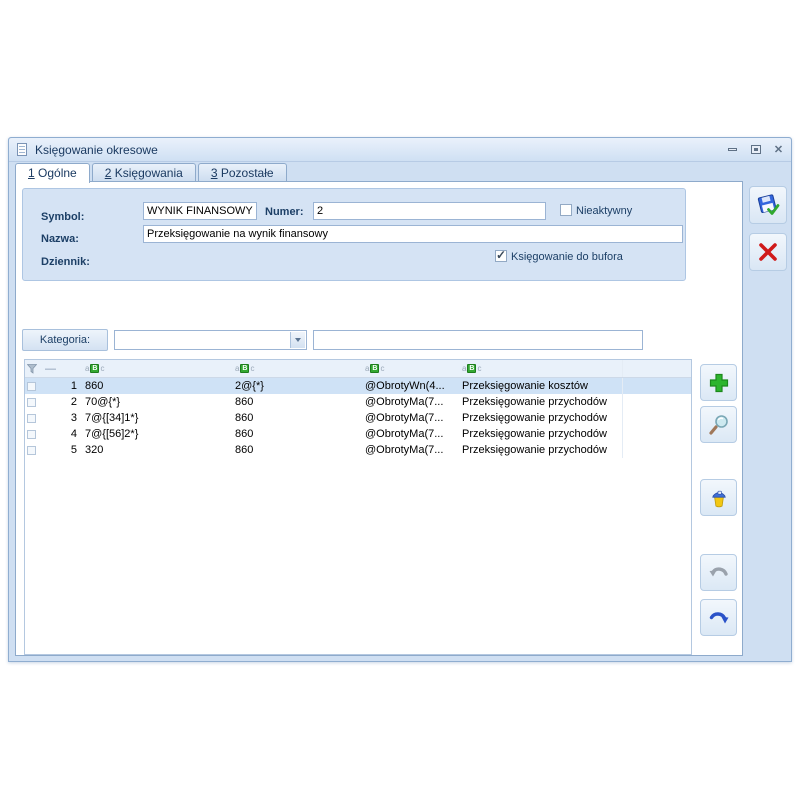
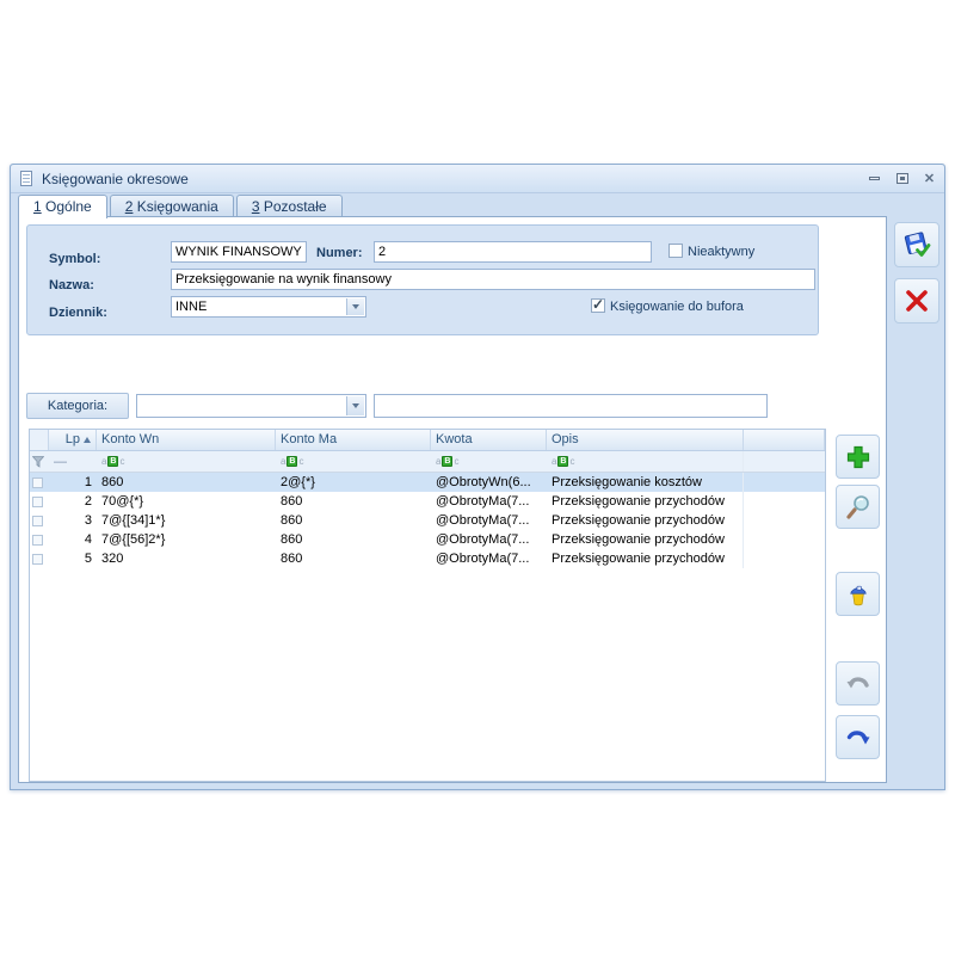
  Księgowanie okresowe
  ✕
  1 Ogólne
  2 Księgowania
  3 Pozostałe
  Symbol:
  Nazwa:
  Dziennik:
  WYNIK FINANSOWY
  Numer:
  2
  Nieaktywny
  Przeksięgowanie na wynik finansowy
+ INNE
  Księgowanie do bufora
  Kategoria:
+ Lp
+ Konto Wn
+ Konto Ma
+ Kwota
+ Opis
  —
  a
  c
  a
  c
  a
  c
  a
  c
  1
  860
  2@{*}
- @ObrotyWn(4...
+ @ObrotyWn(6...
  Przeksięgowanie kosztów
  2
  70@{*}
  860
  @ObrotyMa(7...
  Przeksięgowanie przychodów
  3
  7@{[34]1*}
  860
  @ObrotyMa(7...
  Przeksięgowanie przychodów
  4
  7@{[56]2*}
  860
  @ObrotyMa(7...
  Przeksięgowanie przychodów
  5
  320
  860
  @ObrotyMa(7...
  Przeksięgowanie przychodów
